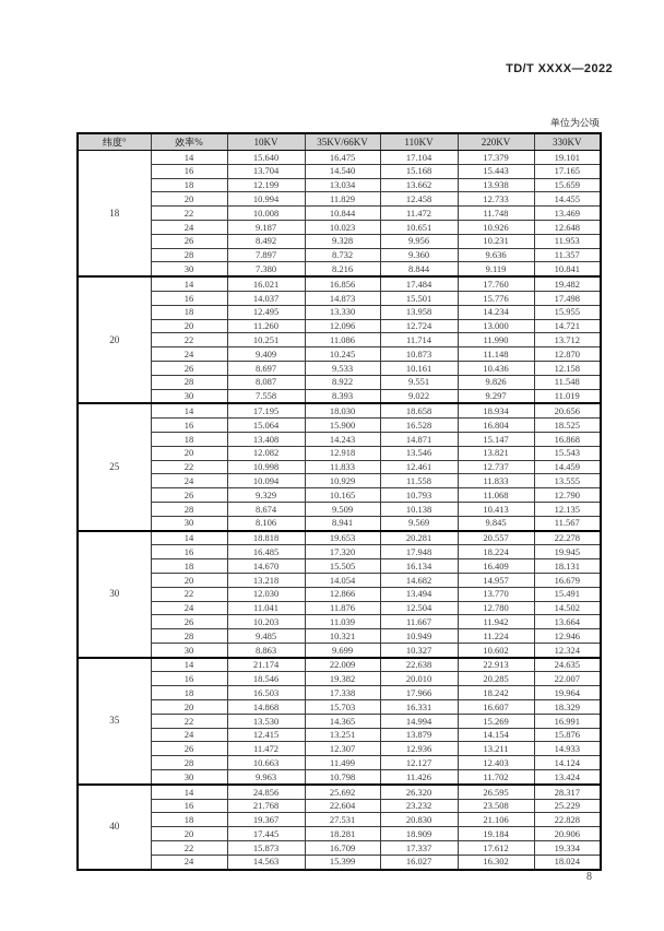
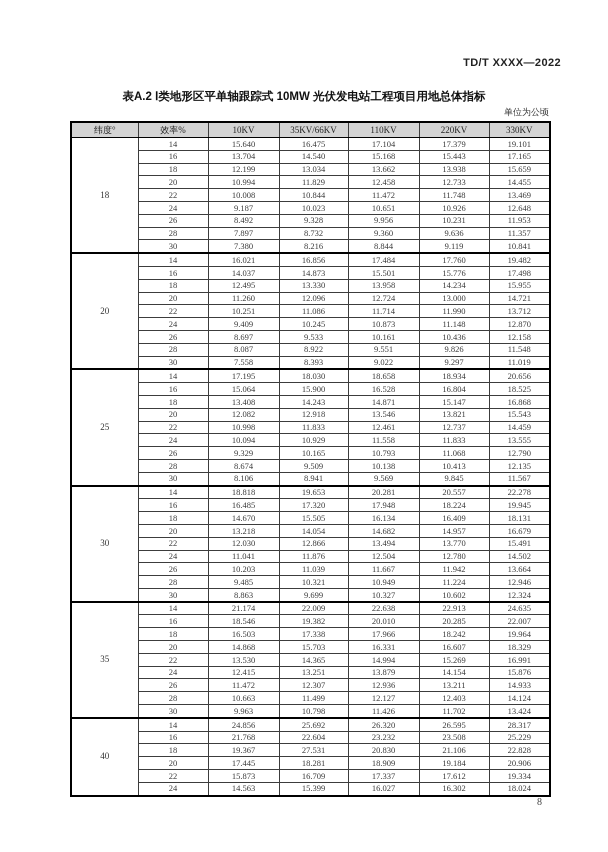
  TD/T XXXX—2022
+ 表A.2 Ⅰ类地形区平单轴跟踪式 10MW 光伏发电站工程项目用地总体指标
  单位为公顷
  纬度°	效率%	10KV	35KV/66KV	110KV	220KV	330KV
  18	14	15.640	16.475	17.104	17.379	19.101
  16	13.704	14.540	15.168	15.443	17.165
  18	12.199	13.034	13.662	13.938	15.659
  20	10.994	11.829	12.458	12.733	14.455
  22	10.008	10.844	11.472	11.748	13.469
  24	9.187	10.023	10.651	10.926	12.648
  26	8.492	9.328	9.956	10.231	11.953
  28	7.897	8.732	9.360	9.636	11.357
  30	7.380	8.216	8.844	9.119	10.841
  20	14	16.021	16.856	17.484	17.760	19.482
  16	14.037	14.873	15.501	15.776	17.498
  18	12.495	13.330	13.958	14.234	15.955
  20	11.260	12.096	12.724	13.000	14.721
  22	10.251	11.086	11.714	11.990	13.712
  24	9.409	10.245	10.873	11.148	12.870
  26	8.697	9.533	10.161	10.436	12.158
  28	8.087	8.922	9.551	9.826	11.548
  30	7.558	8.393	9.022	9.297	11.019
  25	14	17.195	18.030	18.658	18.934	20.656
  16	15.064	15.900	16.528	16.804	18.525
  18	13.408	14.243	14.871	15.147	16.868
  20	12.082	12.918	13.546	13.821	15.543
  22	10.998	11.833	12.461	12.737	14.459
  24	10.094	10.929	11.558	11.833	13.555
  26	9.329	10.165	10.793	11.068	12.790
  28	8.674	9.509	10.138	10.413	12.135
  30	8.106	8.941	9.569	9.845	11.567
  30	14	18.818	19.653	20.281	20.557	22.278
  16	16.485	17.320	17.948	18.224	19.945
  18	14.670	15.505	16.134	16.409	18.131
  20	13.218	14.054	14.682	14.957	16.679
  22	12.030	12.866	13.494	13.770	15.491
  24	11.041	11.876	12.504	12.780	14.502
  26	10.203	11.039	11.667	11.942	13.664
  28	9.485	10.321	10.949	11.224	12.946
  30	8.863	9.699	10.327	10.602	12.324
  35	14	21.174	22.009	22.638	22.913	24.635
  16	18.546	19.382	20.010	20.285	22.007
  18	16.503	17.338	17.966	18.242	19.964
  20	14.868	15.703	16.331	16.607	18.329
  22	13.530	14.365	14.994	15.269	16.991
  24	12.415	13.251	13.879	14.154	15.876
  26	11.472	12.307	12.936	13.211	14.933
  28	10.663	11.499	12.127	12.403	14.124
  30	9.963	10.798	11.426	11.702	13.424
  40	14	24.856	25.692	26.320	26.595	28.317
  16	21.768	22.604	23.232	23.508	25.229
  18	19.367	27.531	20.830	21.106	22.828
  20	17.445	18.281	18.909	19.184	20.906
  22	15.873	16.709	17.337	17.612	19.334
  24	14.563	15.399	16.027	16.302	18.024
  8
